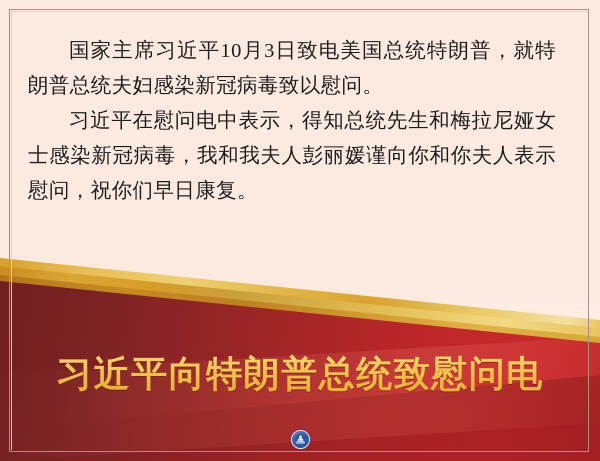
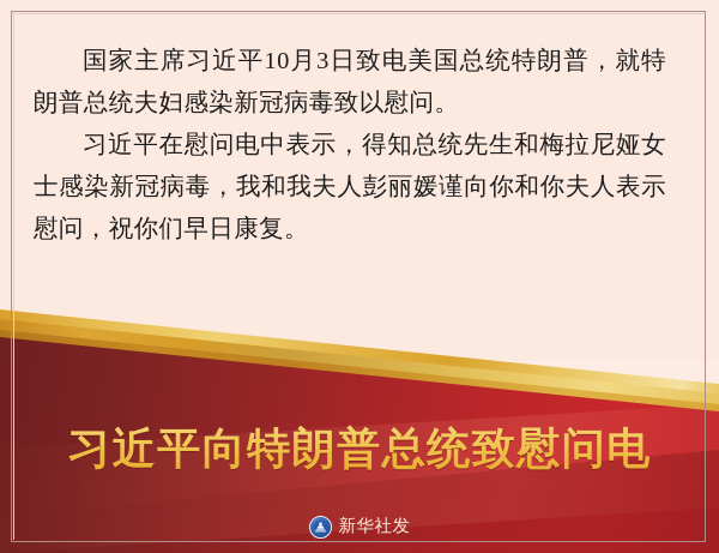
  国家主席习近平10月3日致电美国总统特朗普，就特朗普总统夫妇感染新冠病毒致以慰问。
  习近平在慰问电中表示，得知总统先生和梅拉尼娅女士感染新冠病毒，我和我夫人彭丽媛谨向你和你夫人表示慰问，祝你们早日康复。
  习近平向特朗普总统致慰问电
+ 新华社发
